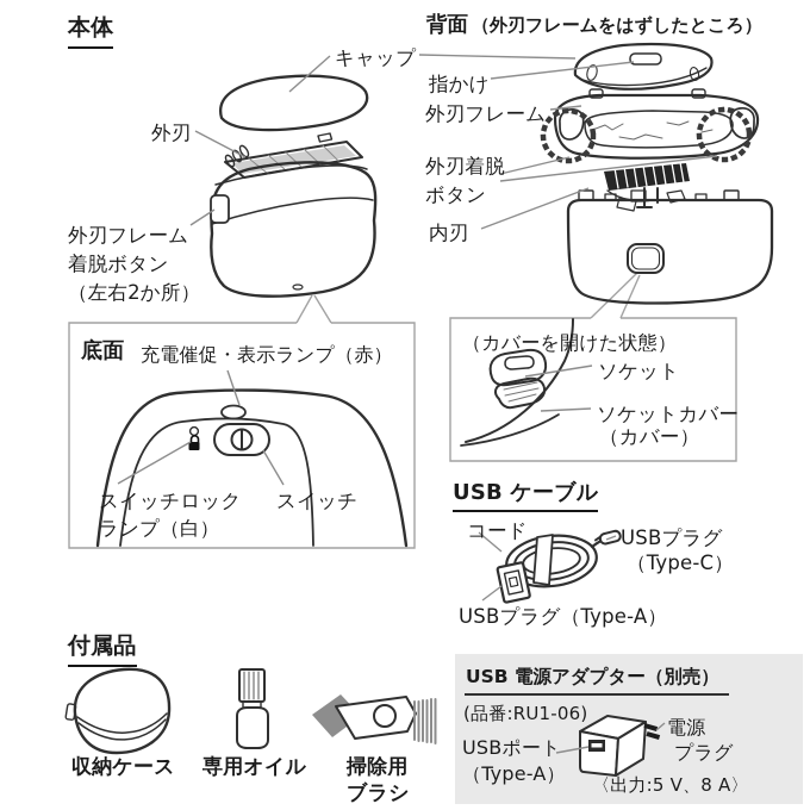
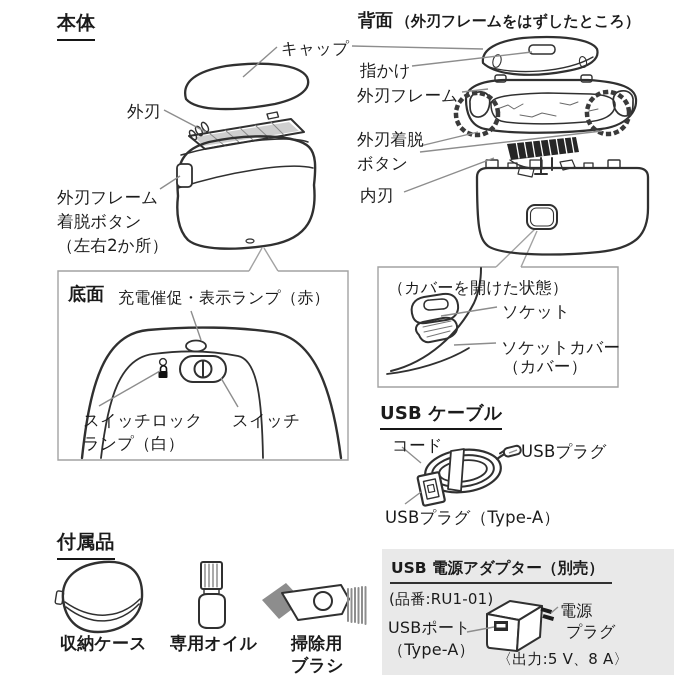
  本体
  キャップ
  外刃
  外刃フレーム
  着脱ボタン
  （左右2か所）
  背面
  （外刃フレームをはずしたところ）
  指かけ
  外刃フレーム
  外刃着脱
  ボタン
  内刃
  底面
  充電催促・表示ランプ（赤）
  スイッチロック
  ランプ（白）
  スイッチ
  （カバーを開けた状態）
  ソケット
  ソケットカバー
  （カバー）
  USB ケーブル
  コード
  USBプラグ
- （Type-C）
  USBプラグ（Type-A）
  付属品
  収納ケース
  専用オイル
  掃除用
  ブラシ
  USB 電源アダプター（別売）
- (品番:RU1-06)
+ (品番:RU1-01)
  USBポート
  （Type-A）
  電源
  プラグ
  〈出力:5 V、8 A〉
